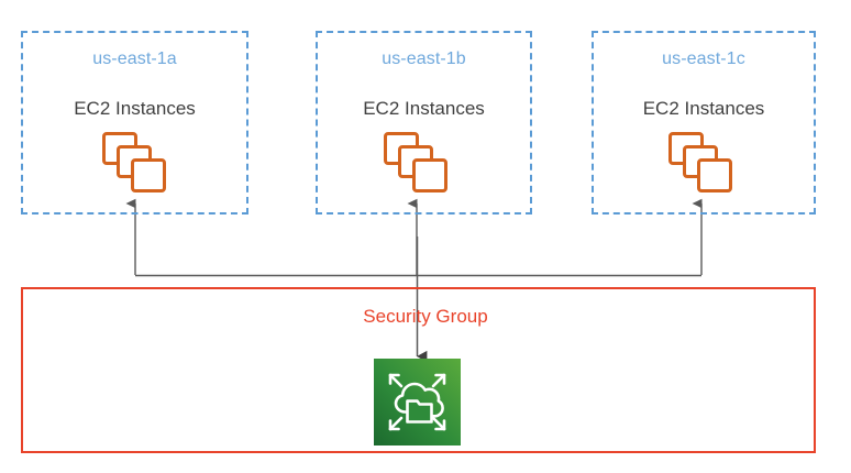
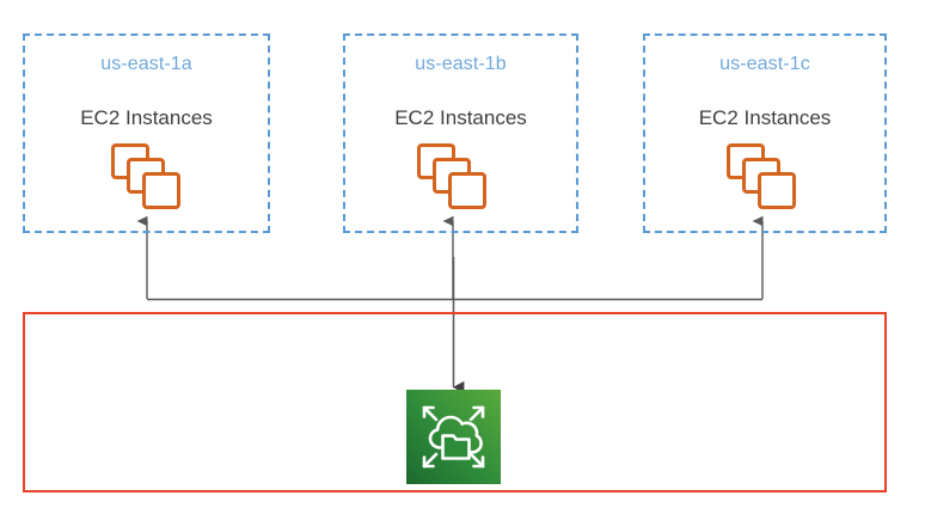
  us-east-1a
  EC2 Instances
  us-east-1b
  EC2 Instances
  us-east-1c
  EC2 Instances
- Security Group
